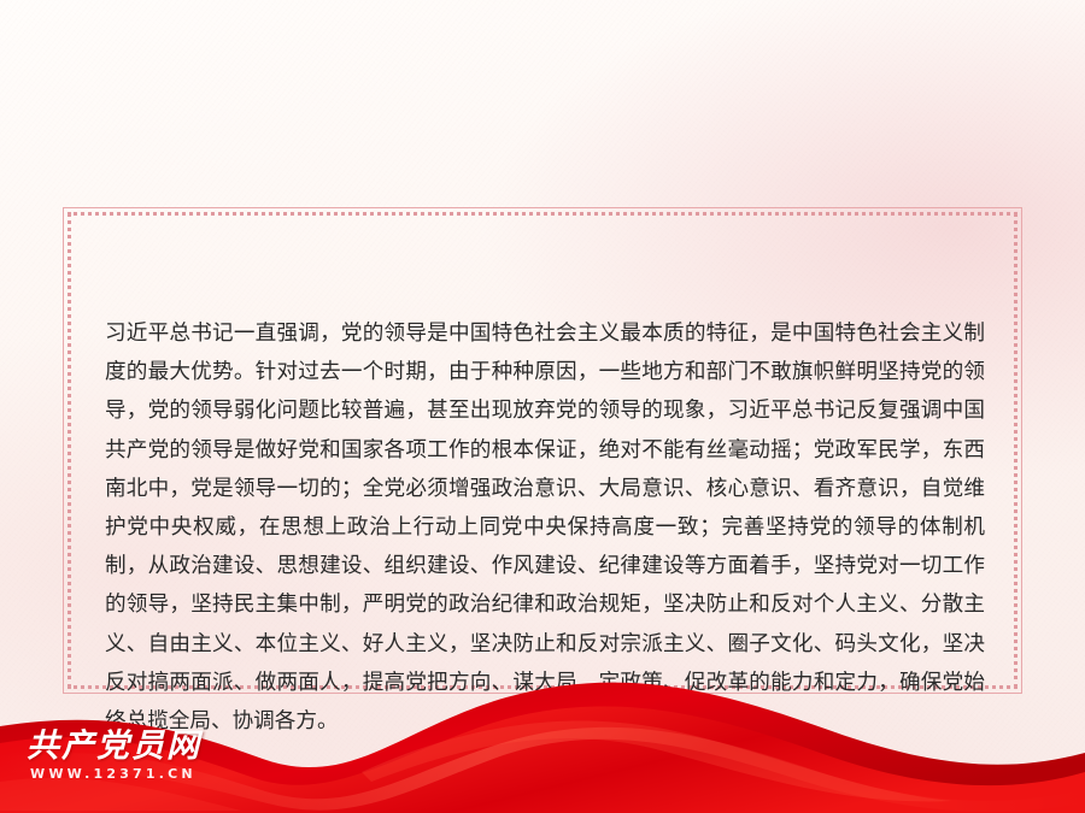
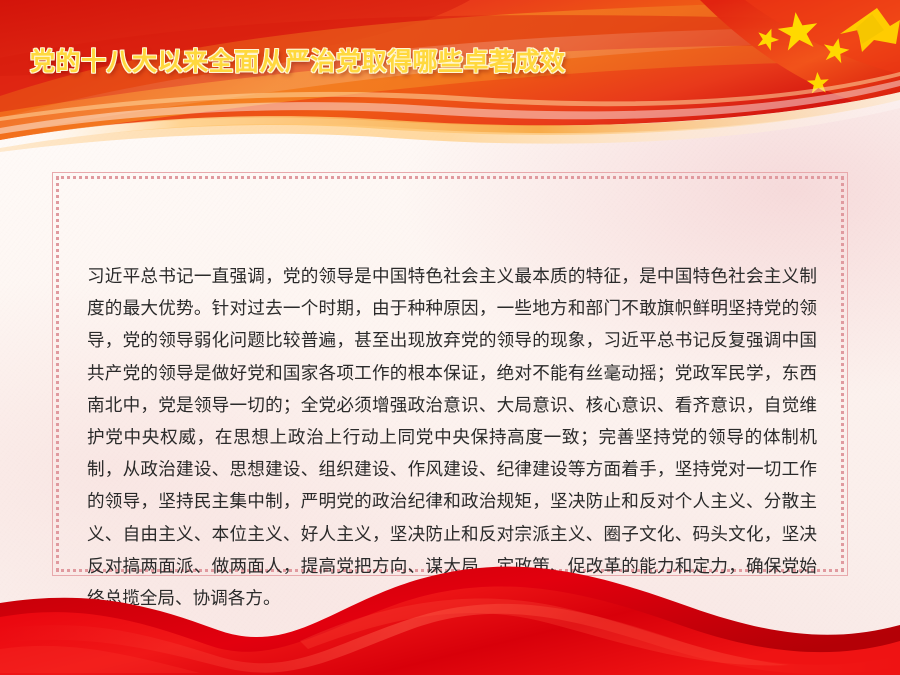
+ 党的十八大以来全面从严治党取得哪些卓著成效
  习近平总书记一直强调，党的领导是中国特色社会主义最本质的特征，是中国特色社会主义制度的最大优势。针对过去一个时期，由于种种原因，一些地方和部门不敢旗帜鲜明坚持党的领导，党的领导弱化问题比较普遍，甚至出现放弃党的领导的现象，习近平总书记反复强调中国共产党的领导是做好党和国家各项工作的根本保证，绝对不能有丝毫动摇；党政军民学，东西南北中，党是领导一切的；全党必须增强政治意识、大局意识、核心意识、看齐意识，自觉维护党中央权威，在思想上政治上行动上同党中央保持高度一致；完善坚持党的领导的体制机制，从政治建设、思想建设、组织建设、作风建设、纪律建设等方面着手，坚持党对一切工作的领导，坚持民主集中制，严明党的政治纪律和政治规矩，坚决防止和反对个人主义、分散主义、自由主义、本位主义、好人主义，坚决防止和反对宗派主义、圈子文化、码头文化，坚决反对搞两面派、做两面人，提高党把方向、谋大局、政策、促改革的能力和定力，确保党始终总揽全局、协调各方。
- 共产党员网
- WWW.12371.CN
